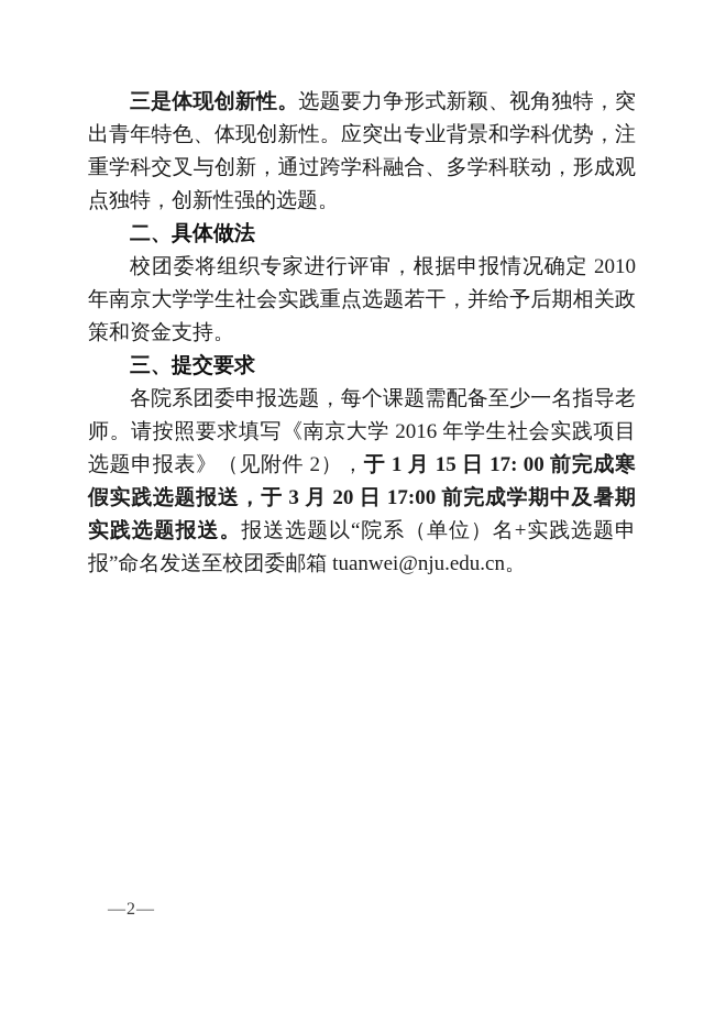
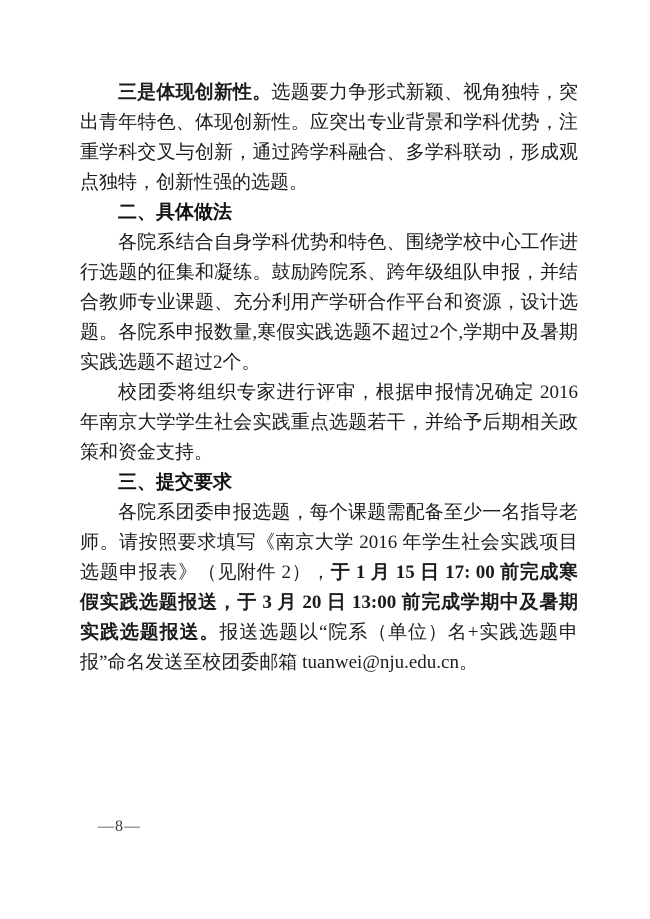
  三是体现创新性。选题要力争形式新颖、视角独特，突出青年特色、体现创新性。应突出专业背景和学科优势，注重学科交叉与创新，通过跨学科融合、多学科联动，形成观点独特，创新性强的选题。
  二、具体做法
+ 各院系结合自身学科优势和特色、围绕学校中心工作进行选题的征集和凝练。鼓励跨院系、跨年级组队申报，并结合教师专业课题、充分利用产学研合作平台和资源，设计选题。各院系申报数量,寒假实践选题不超过2个,学期中及暑期实践选题不超过2个。
- 校团委将组织专家进行评审，根据申报情况确定 2010 年南京大学学生社会实践重点选题若干，并给予后期相关政策和资金支持。
+ 校团委将组织专家进行评审，根据申报情况确定 2016 年南京大学学生社会实践重点选题若干，并给予后期相关政策和资金支持。
  三、提交要求
- 各院系团委申报选题，每个课题需配备至少一名指导老师。请按照要求填写《南京大学 2016 年学生社会实践项目选题申报表》（见附件 2），于 1 月 15 日 17: 00 前完成寒假实践选题报送，于 3 月 20 日 17:00 前完成学期中及暑期实践选题报送。报送选题以“院系（单位）名+实践选题申报”命名发送至校团委邮箱 tuanwei@nju.edu.cn。
+ 各院系团委申报选题，每个课题需配备至少一名指导老师。请按照要求填写《南京大学 2016 年学生社会实践项目选题申报表》（见附件 2），于 1 月 15 日 17: 00 前完成寒假实践选题报送，于 3 月 20 日 13:00 前完成学期中及暑期实践选题报送。报送选题以“院系（单位）名+实践选题申报”命名发送至校团委邮箱 tuanwei@nju.edu.cn。
- —2—
+ —8—
